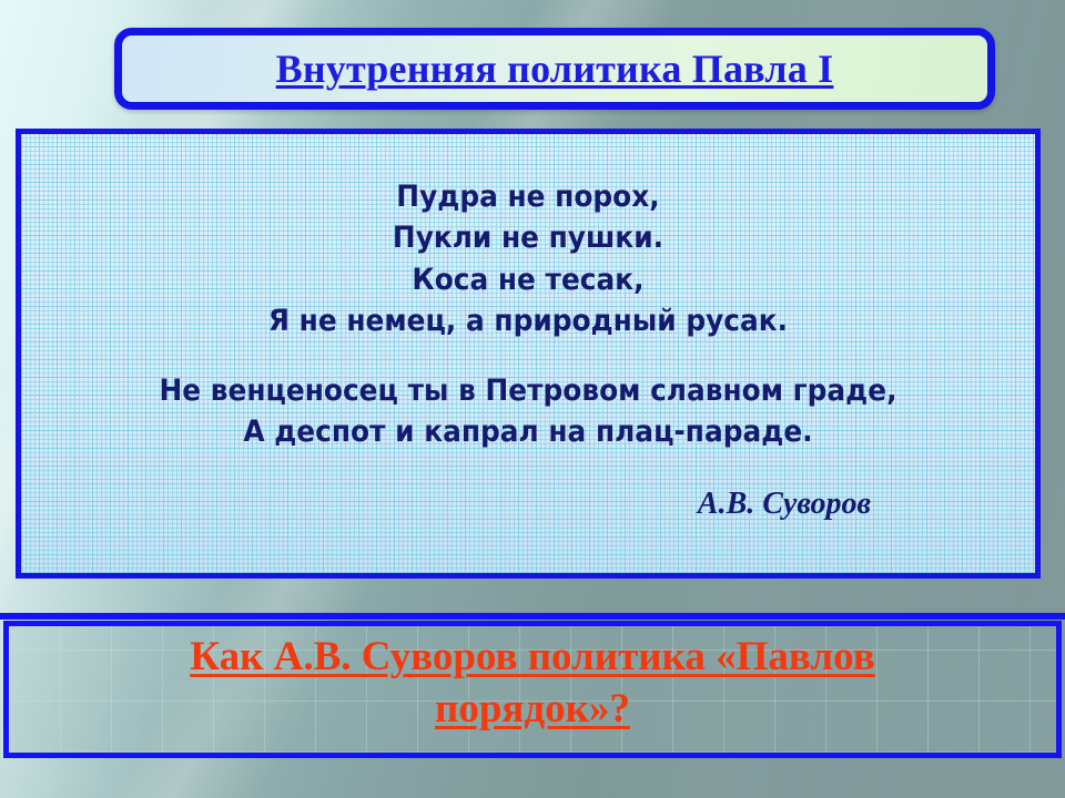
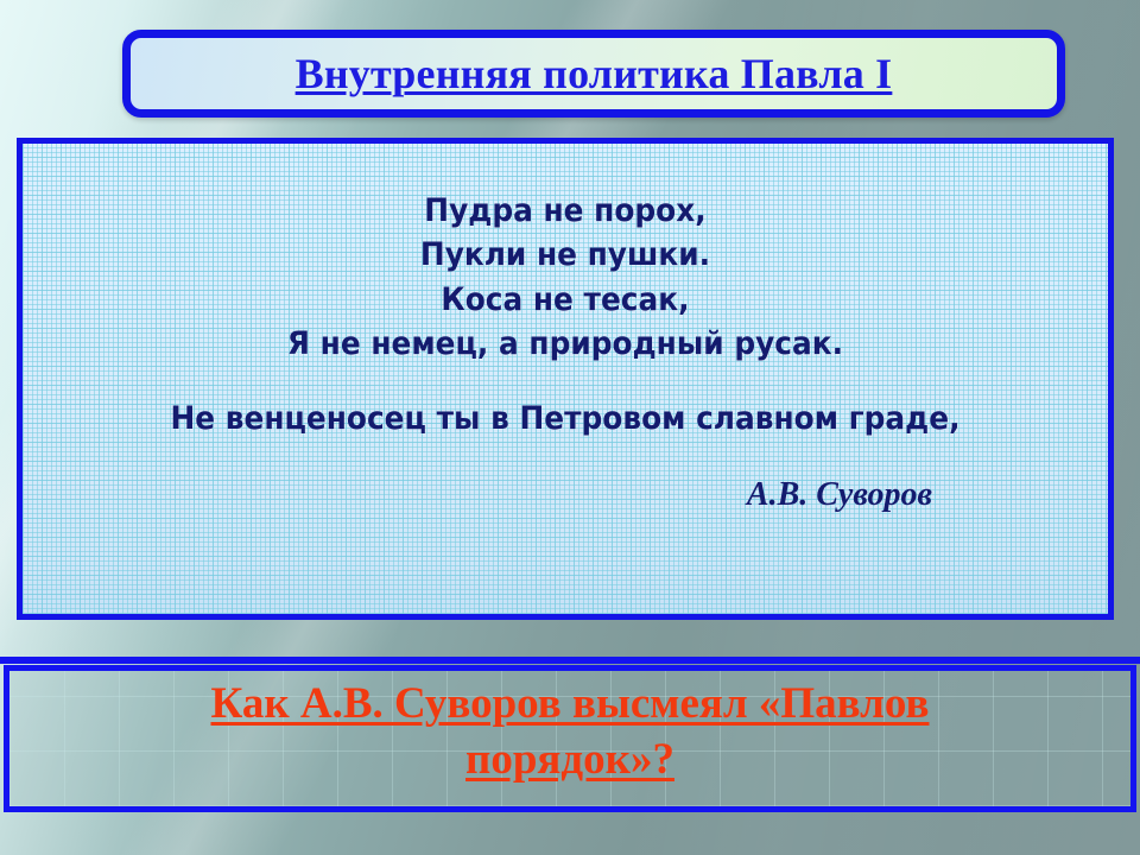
  Внутренняя политика Павла I
  Пудра не порох,
  Пукли не пушки.
  Коса не тесак,
  Я не немец, а природный русак.
  Не венценосец ты в Петровом славном граде,
- А деспот и капрал на плац-параде.
  А.В. Суворов
- Как А.В. Суворов политика «Павлов порядок»?
+ Как А.В. Суворов высмеял «Павлов порядок»?
